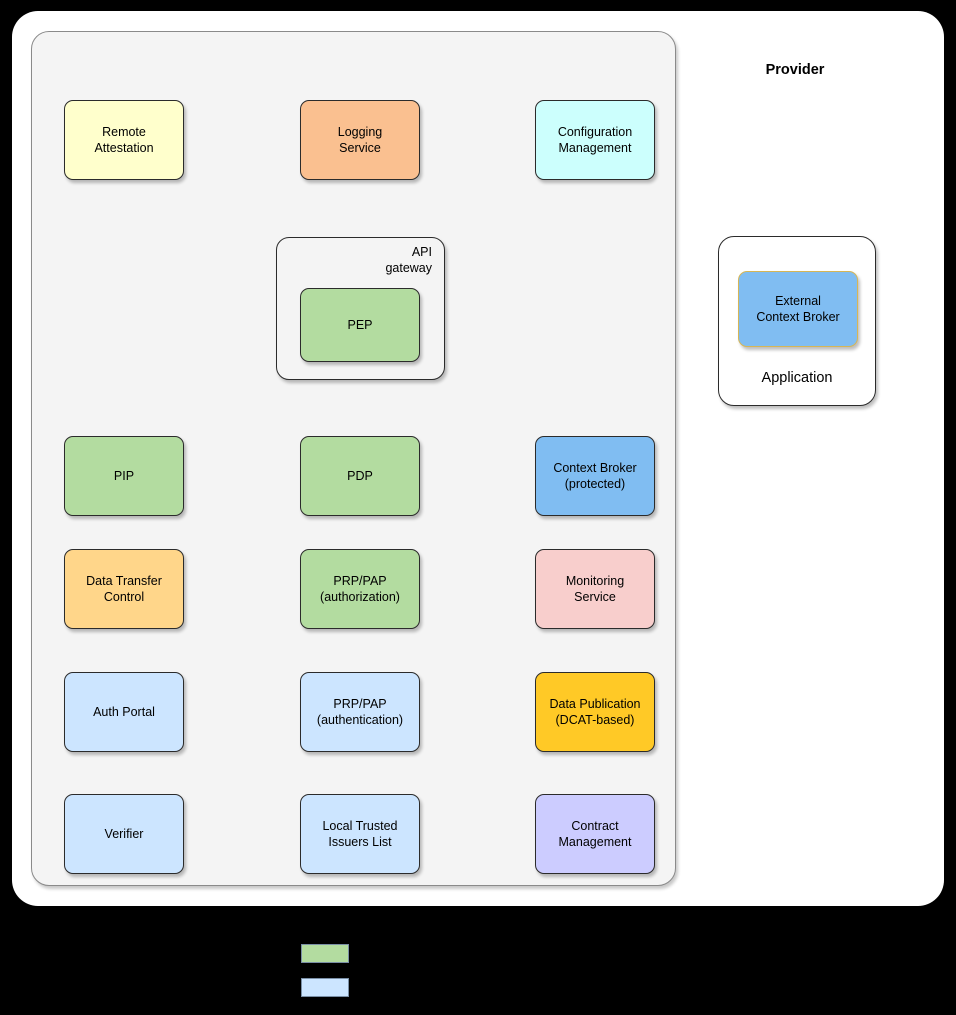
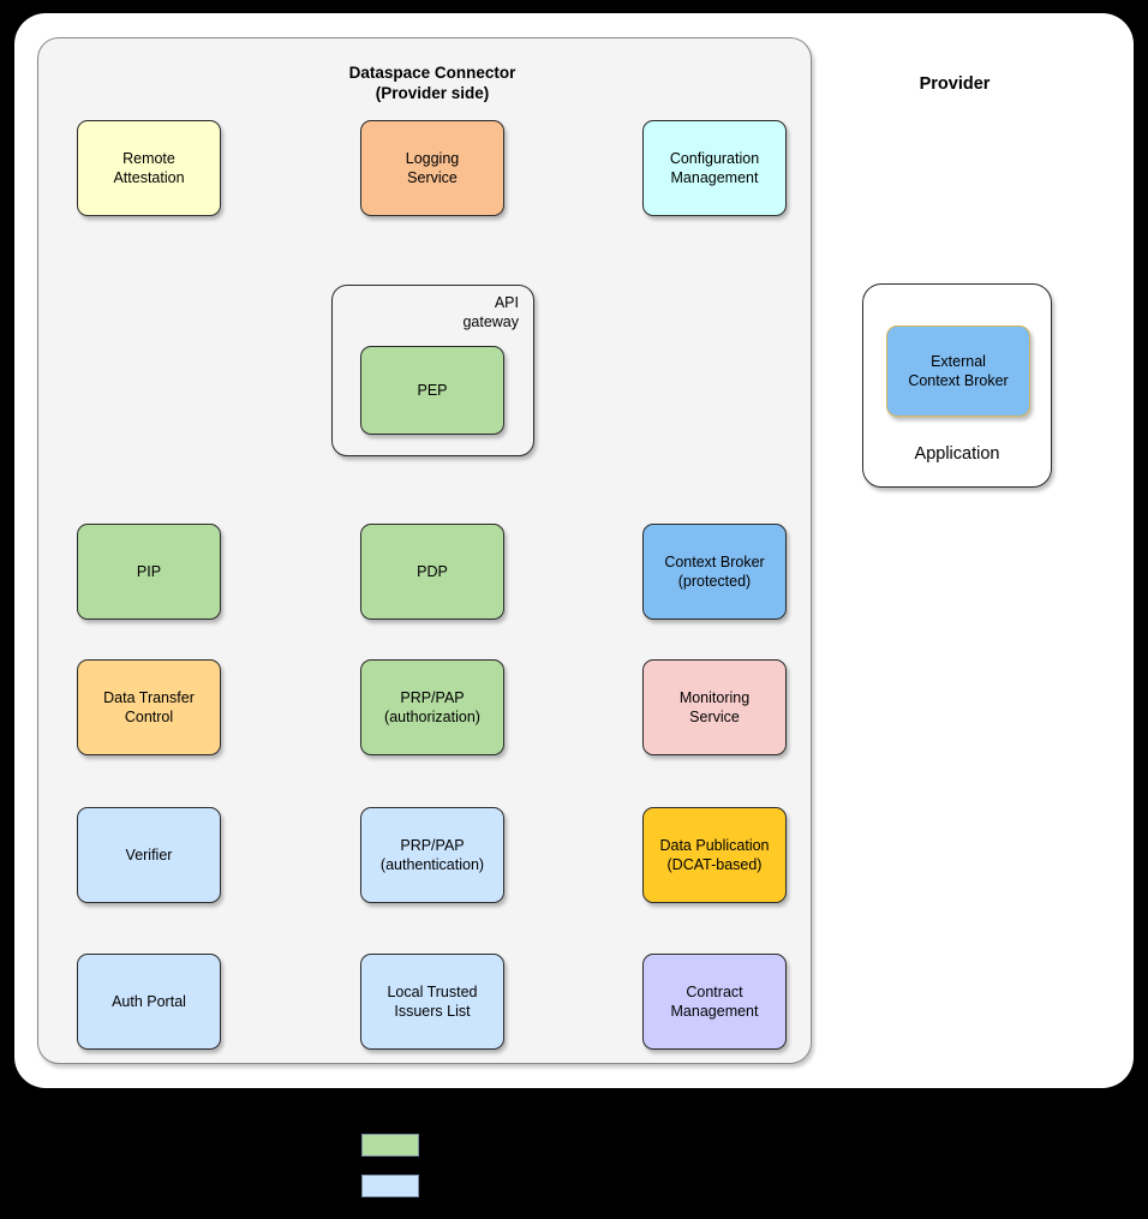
+ Dataspace Connector
+ (Provider side)
  Provider
  API
  gateway
  Application
  Remote
  Attestation
  Logging
  Service
  Configuration
  Management
  PEP
  PIP
  PDP
  Context Broker
  (protected)
  Data Transfer
  Control
  PRP/PAP
  (authorization)
  Monitoring
  Service
- Auth Portal
+ Verifier
  PRP/PAP
  (authentication)
  Data Publication
  (DCAT-based)
- Verifier
+ Auth Portal
  Local Trusted
  Issuers List
  Contract
  Management
  External
  Context Broker
